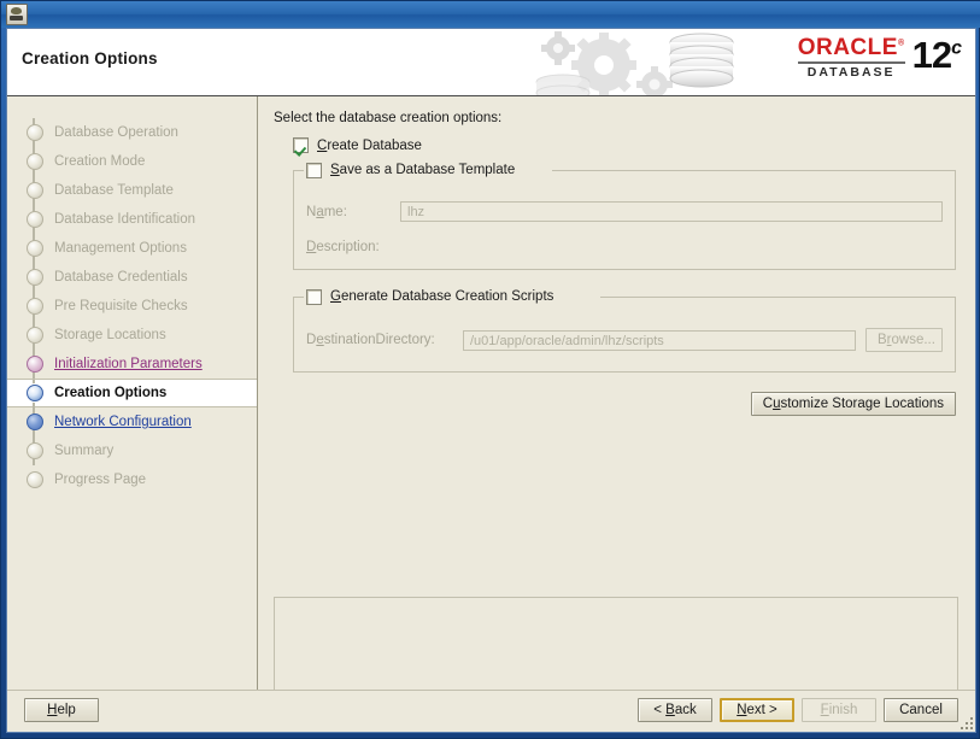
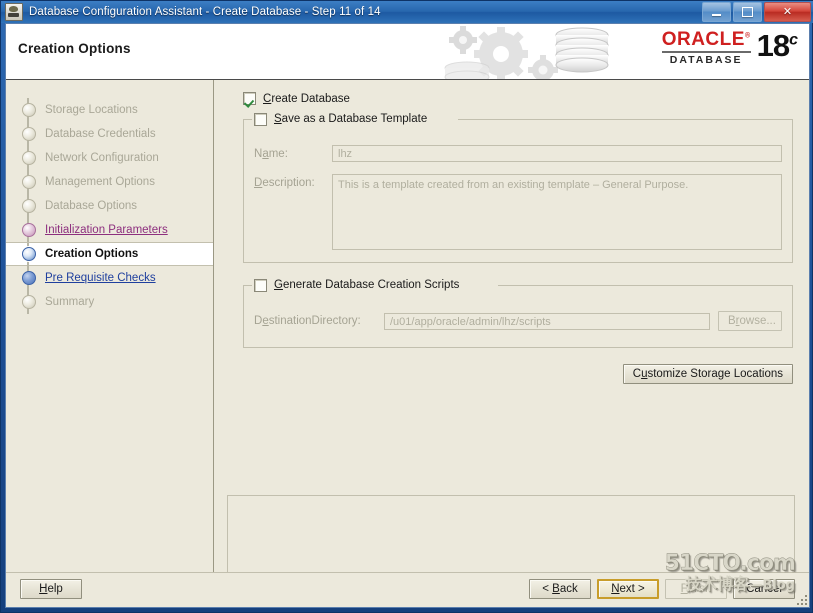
+ Database Configuration Assistant - Create Database - Step 11 of 14
+ ✕
  Creation Options
  ORACLE
  DATABASE
- 12c
+ 18c
- Database Operation
- Creation Mode
- Database Template
- Database Identification
- Management Options
+ Storage Locations
  Database Credentials
- Pre Requisite Checks
+ Network Configuration
- Storage Locations
+ Management Options
+ Database Options
  Initialization Parameters
  Creation Options
- Network Configuration
+ Pre Requisite Checks
  Summary
- Progress Page
- Select the database creation options:
  Create Database
  Save as a Database Template
  Name:
  lhz
  Description:
+ This is a template created from an existing template – General Purpose.
  Generate Database Creation Scripts
  DestinationDirectory:
  /u01/app/oracle/admin/lhz/scripts
  Browse...
  Customize Storage Locations
  Help
  < Back
  Next >
  Finish
  Cancel
+ 51CTO.com
+ 技术博客—Blog
